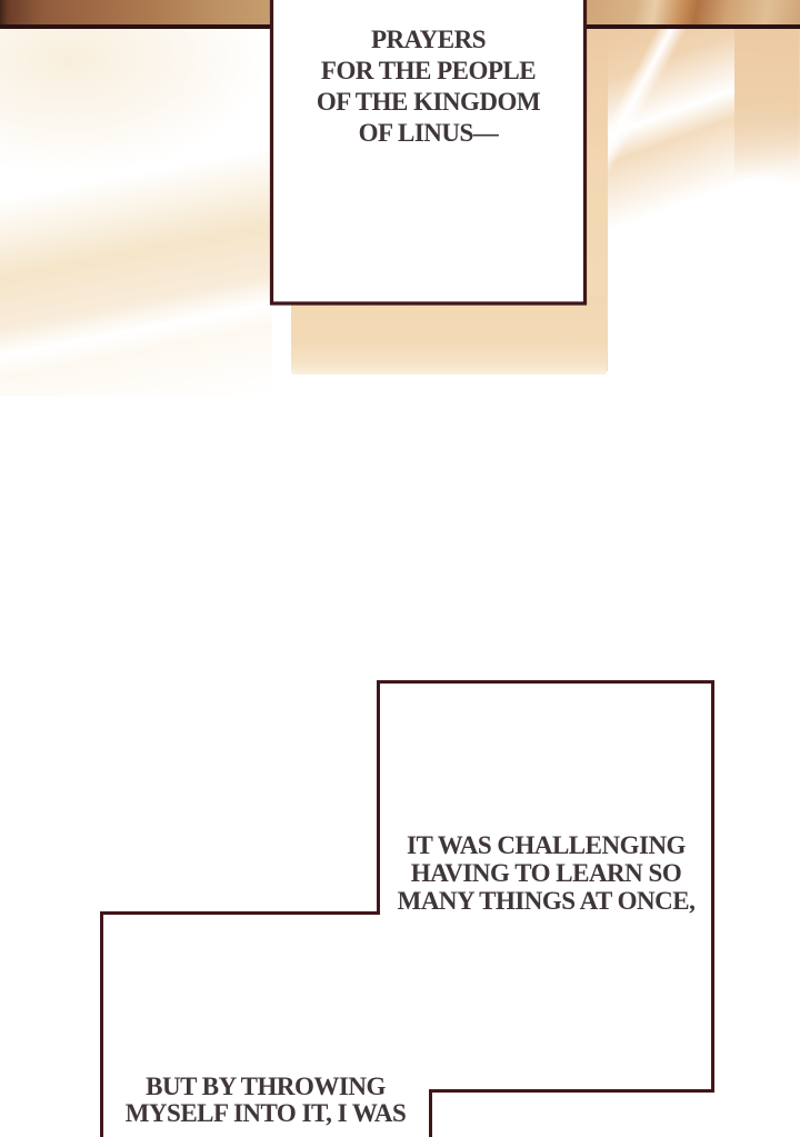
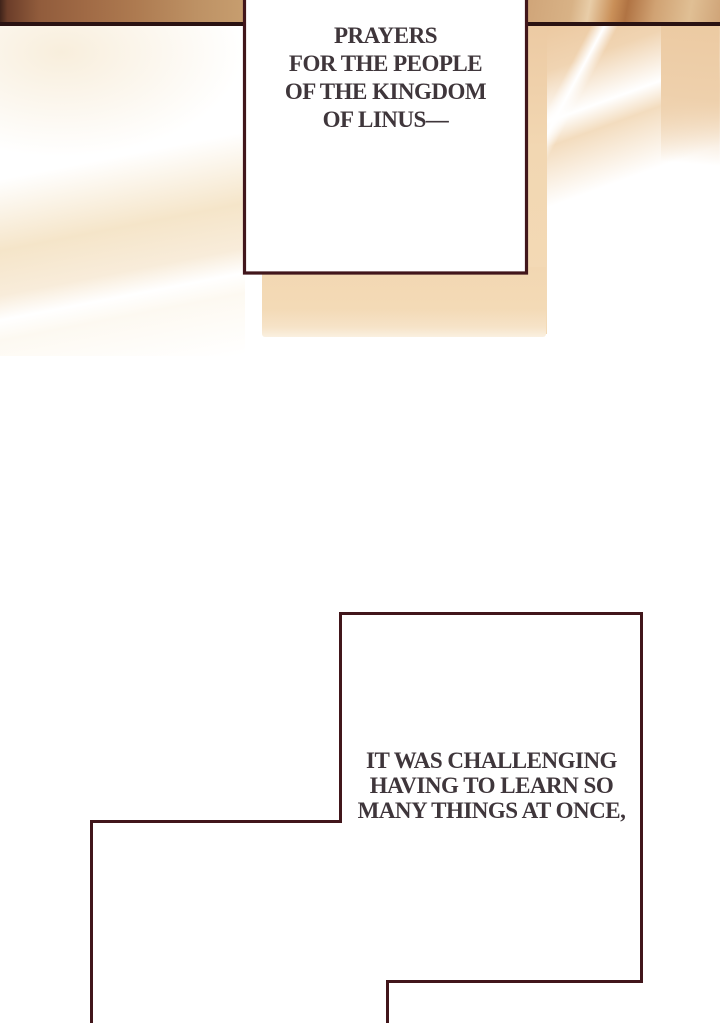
  PRAYERS
  FOR THE PEOPLE
  OF THE KINGDOM
  OF LINUS—
  IT WAS CHALLENGING
  HAVING TO LEARN SO
  MANY THINGS AT ONCE,
- BUT BY THROWING
- MYSELF INTO IT, I WAS
